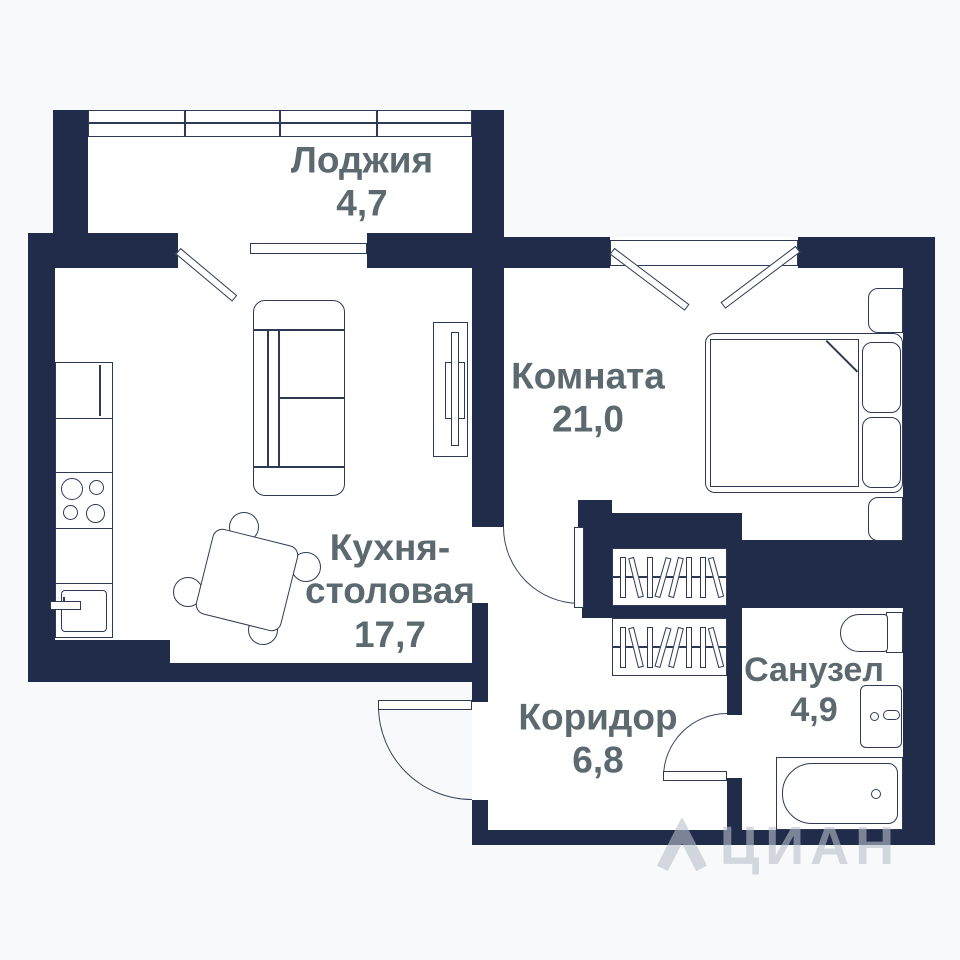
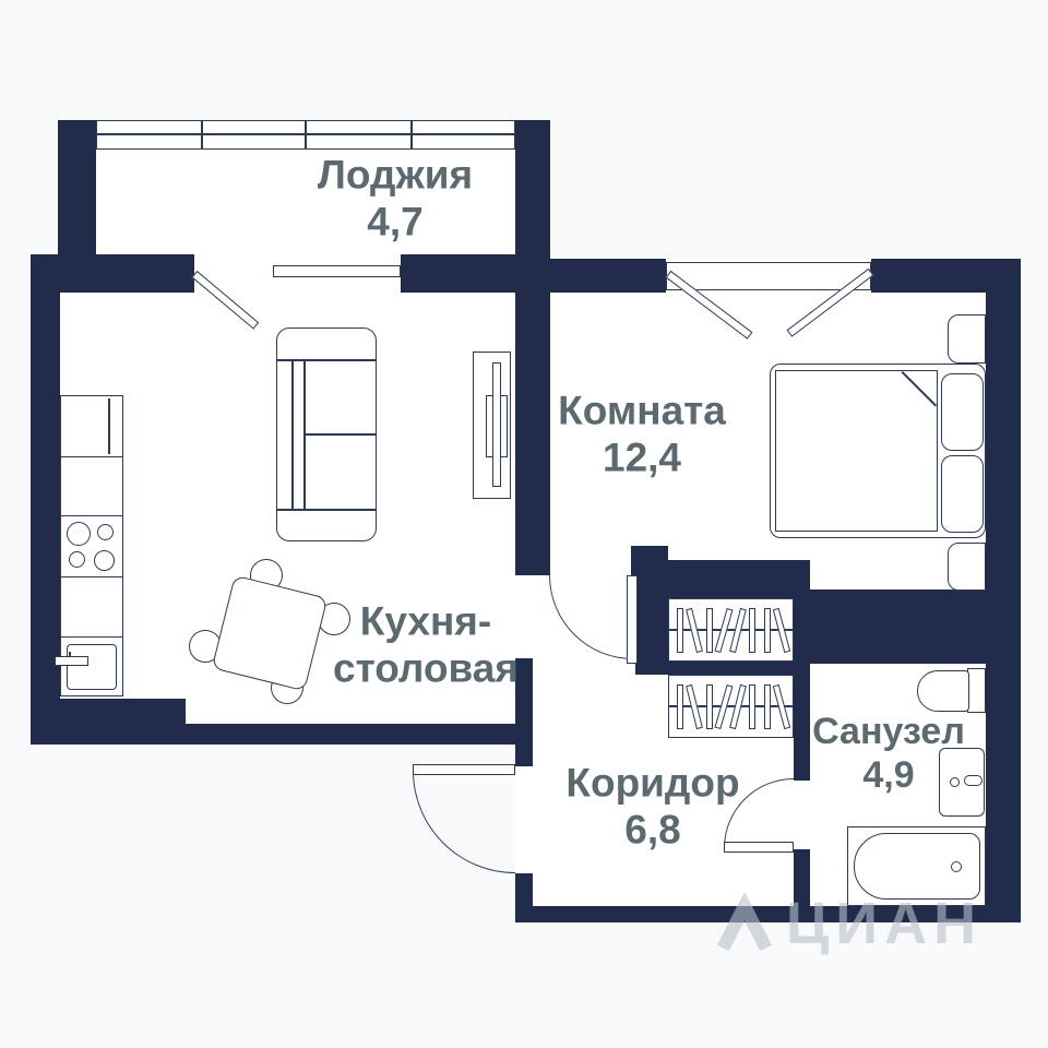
  Лоджия
  4,7
  Комната
- 21,0
+ 12,4
  Кухня-
  столовая
- 17,7
  Коридор
  6,8
  Санузел
  4,9
  ЦИАН
